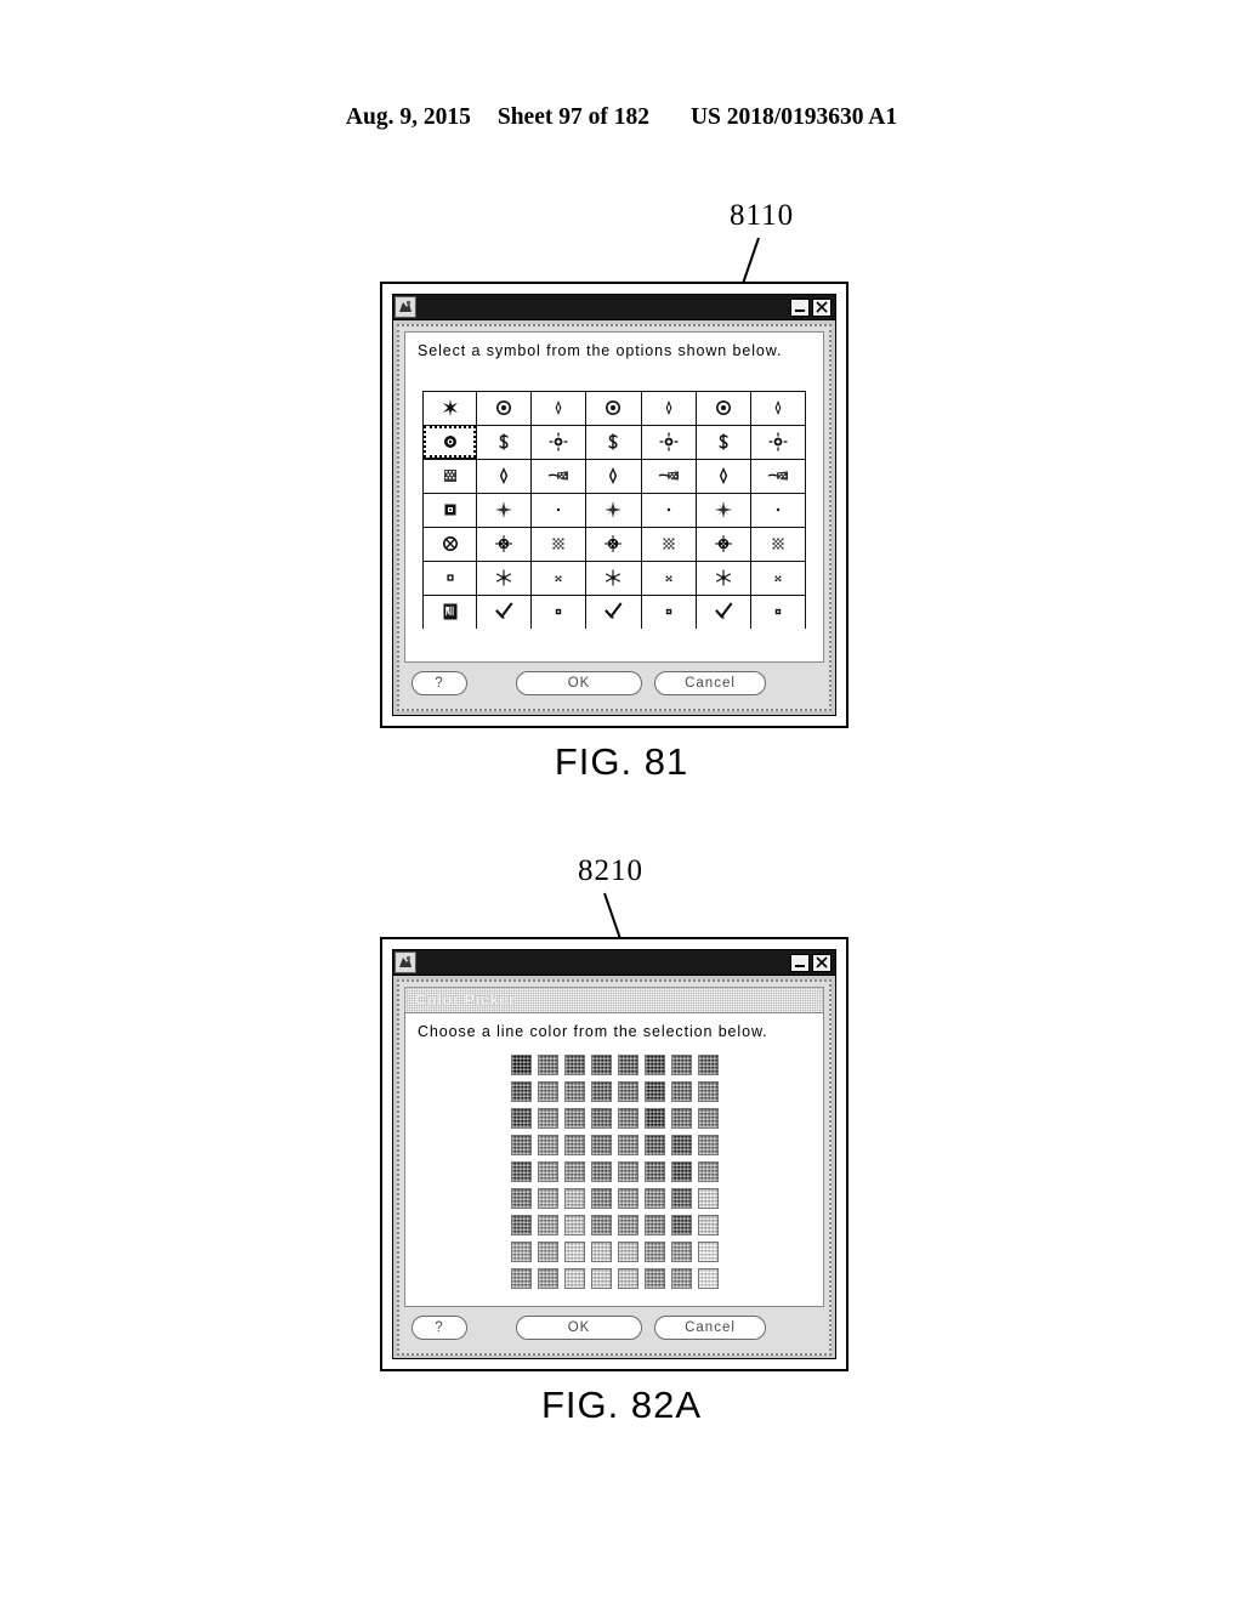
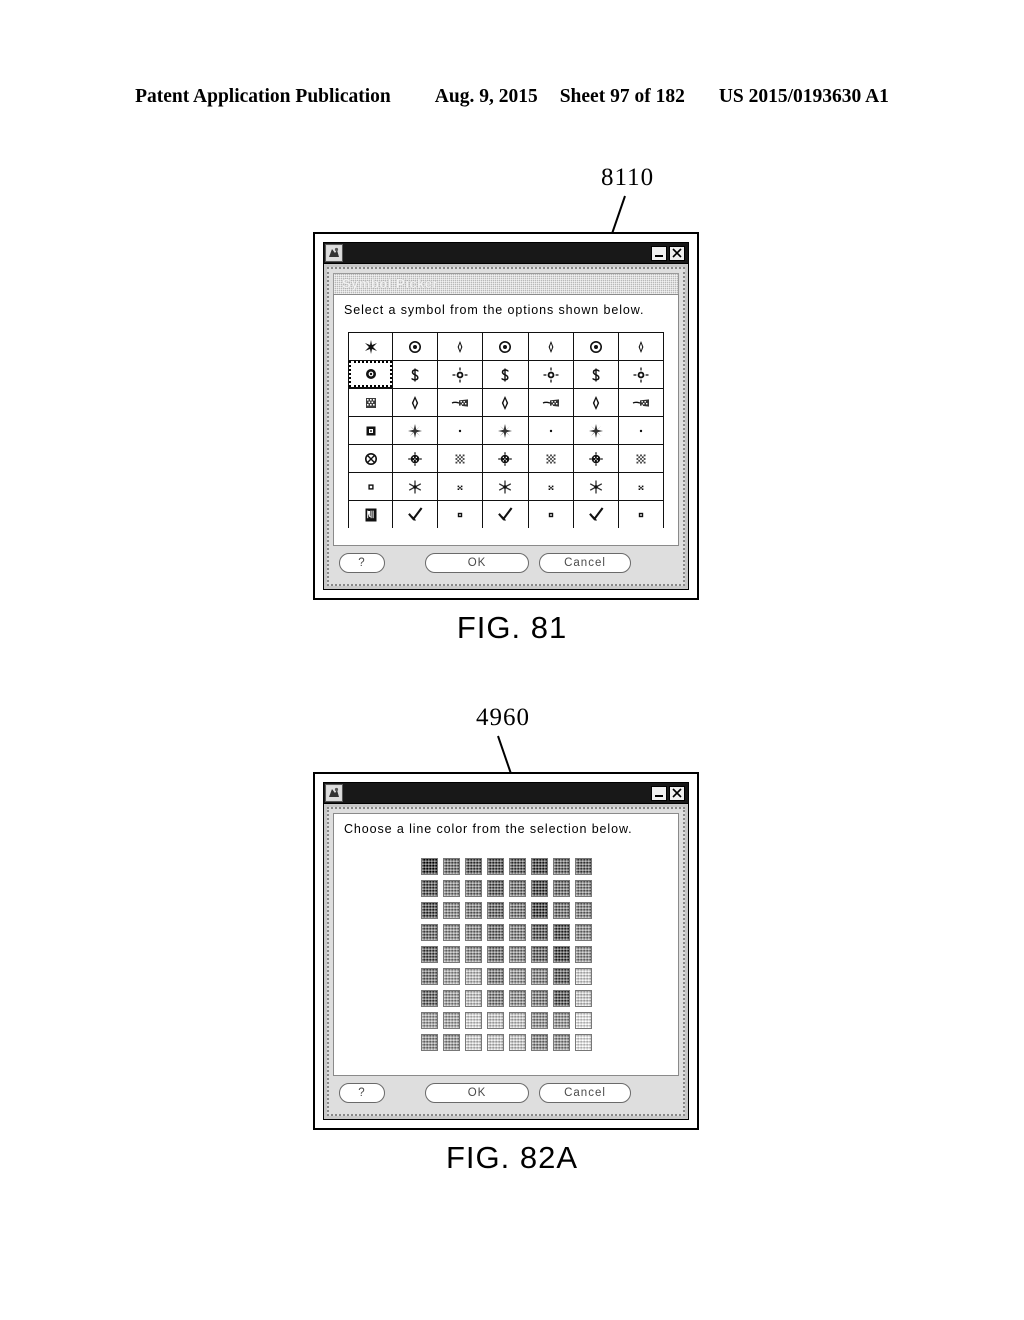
+ Patent Application Publication
  Aug. 9, 2015
  Sheet 97 of 182
- US 2018/0193630 A1
+ US 2015/0193630 A1
  8110
+ Symbol Picker
  Select a symbol from the options shown below.
  ?
  OK
  Cancel
  FIG. 81
- 8210
+ 4960
- Color Picker
  Choose a line color from the selection below.
  ?
  OK
  Cancel
  FIG. 82A
